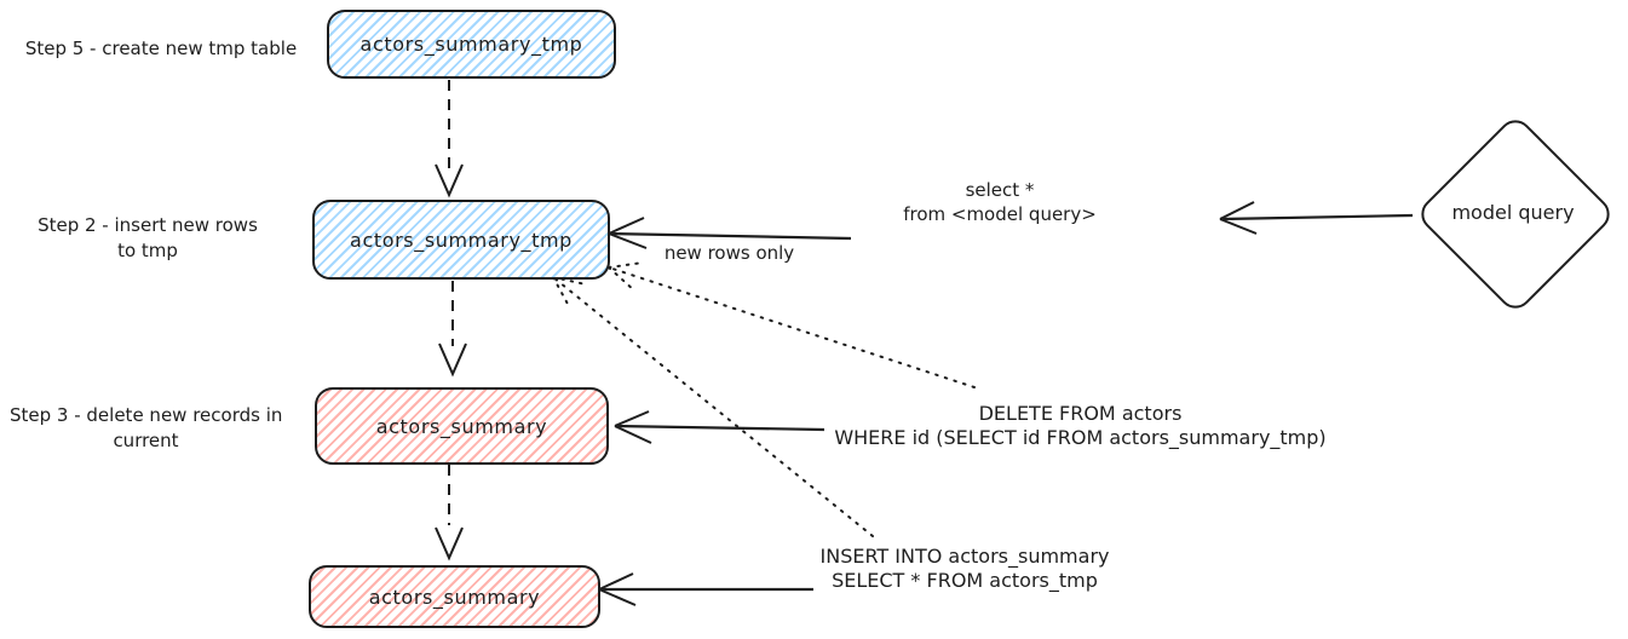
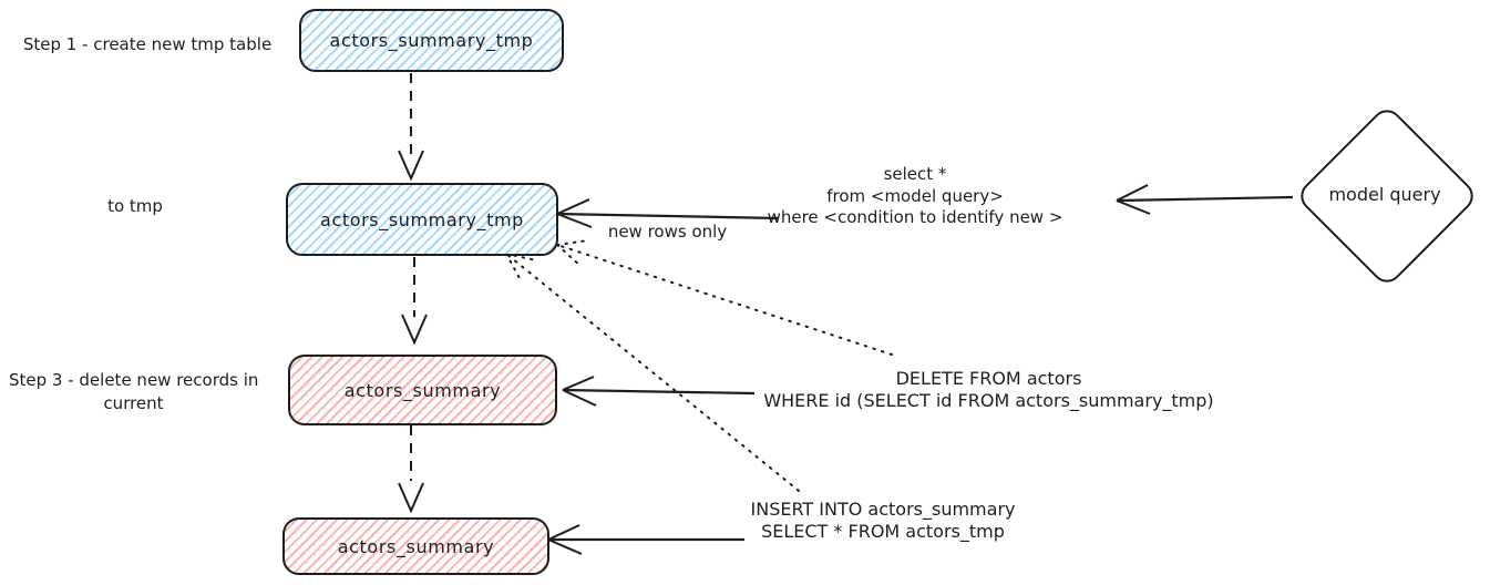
- Step 5 - create new tmp table
+ Step 1 - create new tmp table
- Step 2 - insert new rows
  to tmp
  Step 3 - delete new records in
  current
  actors_summary_tmp
  actors_summary_tmp
  actors_summary
  actors_summary
  model query
  select *
  from <model query>
+ where <condition to identify new >
  new rows only
  DELETE FROM actors
  WHERE id (SELECT id FROM actors_summary_tmp)
  INSERT INTO actors_summary
  SELECT * FROM actors_tmp
